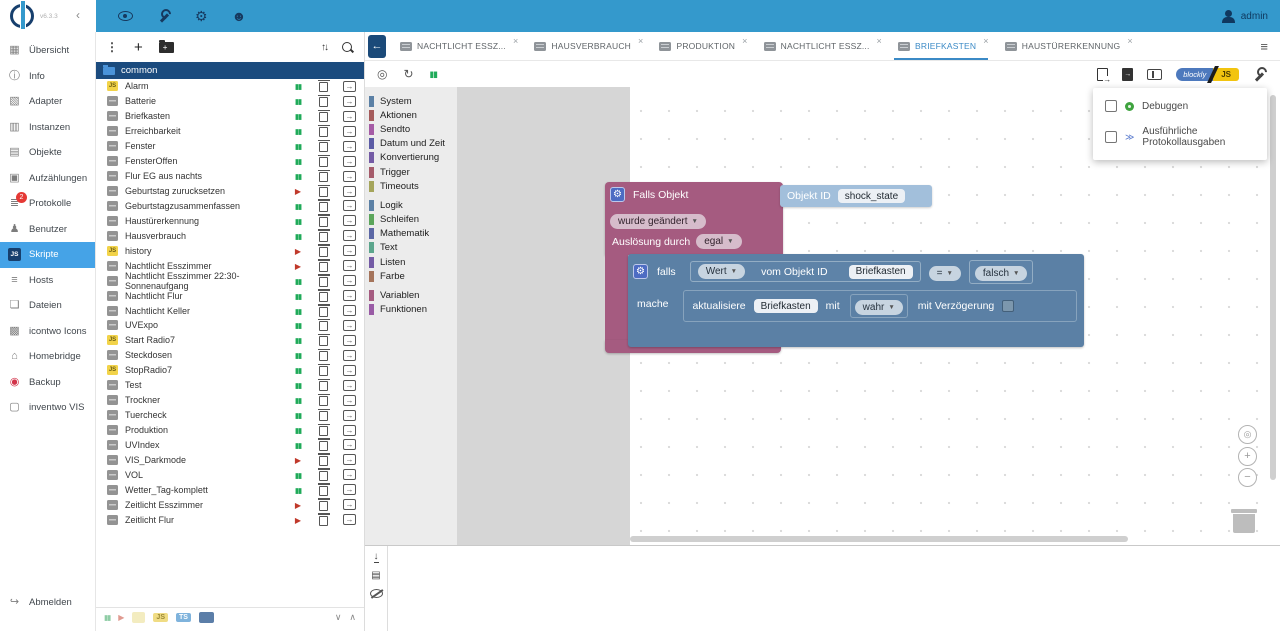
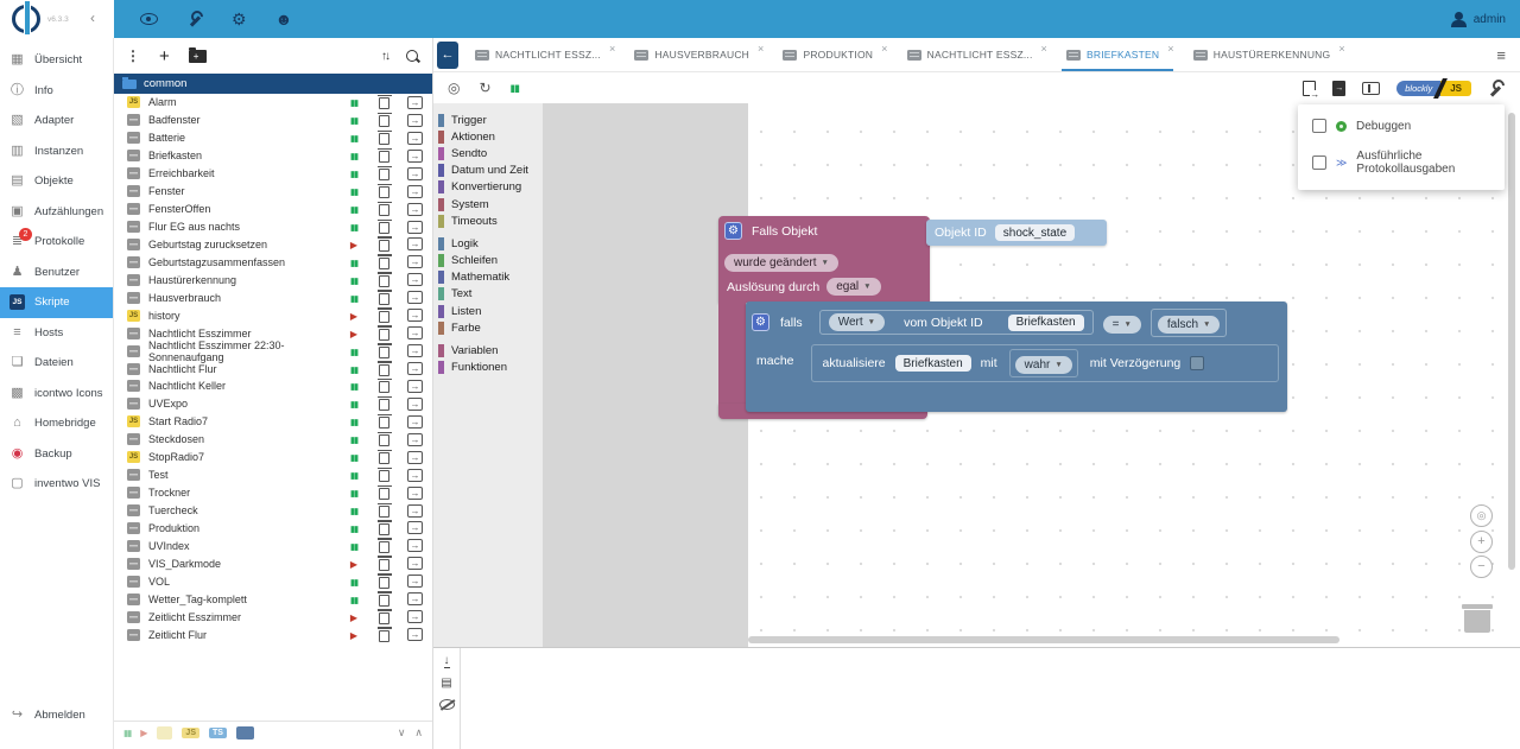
  ‹
  ⚙
  ☻
  admin
  ▦
  Übersicht
  ⓘ
  Info
  ▧
  Adapter
  ▥
  Instanzen
  ▤
  Objekte
  ▣
  Aufzählungen
  ≣
  Protokolle
  ♟
  Benutzer
  Skripte
  ≡
  Hosts
  ❏
  Dateien
  ▩
  icontwo Icons
  ⌂
  Homebridge
  ◉
  Backup
  ▢
  inventwo VIS
  ↪
  Abmelden
  ⋮
  +
  ↑↓
  common
  Alarm
+ Badfenster
  Batterie
  Briefkasten
  Erreichbarkeit
  Fenster
  FensterOffen
  Flur EG aus nachts
  Geburtstag zurucksetzen
  Geburtstagzusammenfassen
  Haustürerkennung
  Hausverbrauch
  history
  Nachtlicht Esszimmer
  Nachtlicht Esszimmer 22:30-Sonnenaufgang
  Nachtlicht Flur
  Nachtlicht Keller
  UVExpo
  Start Radio7
  Steckdosen
  StopRadio7
  Test
  Trockner
  Tuercheck
  Produktion
  UVIndex
  VIS_Darkmode
  VOL
  Wetter_Tag-komplett
  Zeitlicht Esszimmer
  Zeitlicht Flur
  ▮▮
  ▶
  ∨
  ∧
  ←
  NACHTLICHT ESSZ...
  ×
  HAUSVERBRAUCH
  ×
  PRODUKTION
  ×
  NACHTLICHT ESSZ...
  ×
  BRIEFKASTEN
  ×
  HAUSTÜRERKENNUNG
  ×
  ≡
  ◎
  ↻
  ▮▮
  blockly
  JS
- System
+ Trigger
  Aktionen
  Sendto
  Datum und Zeit
  Konvertierung
- Trigger
+ System
  Timeouts
  Logik
  Schleifen
  Mathematik
  Text
  Listen
  Farbe
  Variablen
  Funktionen
  Falls Objekt
  wurde geändert
  Auslösung durch
  egal
  Objekt ID
  shock_state
  falls
  Wert
  vom Objekt ID
  Briefkasten
  =
  falsch
  mache
  aktualisiere
  Briefkasten
  mit
  wahr
  mit Verzögerung
  ◎
  +
  −
  Debuggen
  ≫
  Ausführliche Protokollausgaben
  ↓
  ▤
